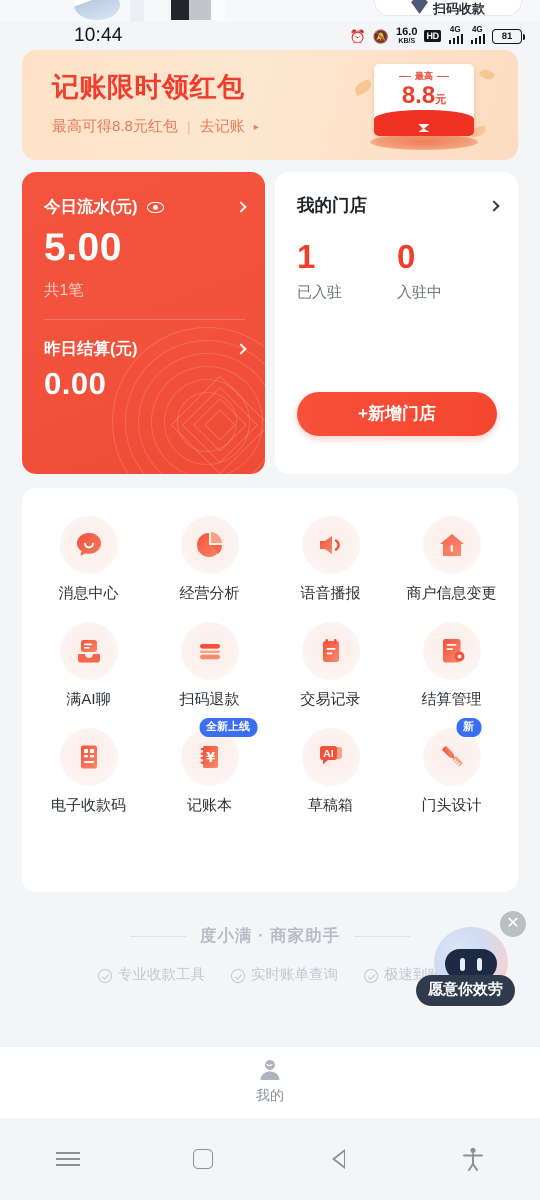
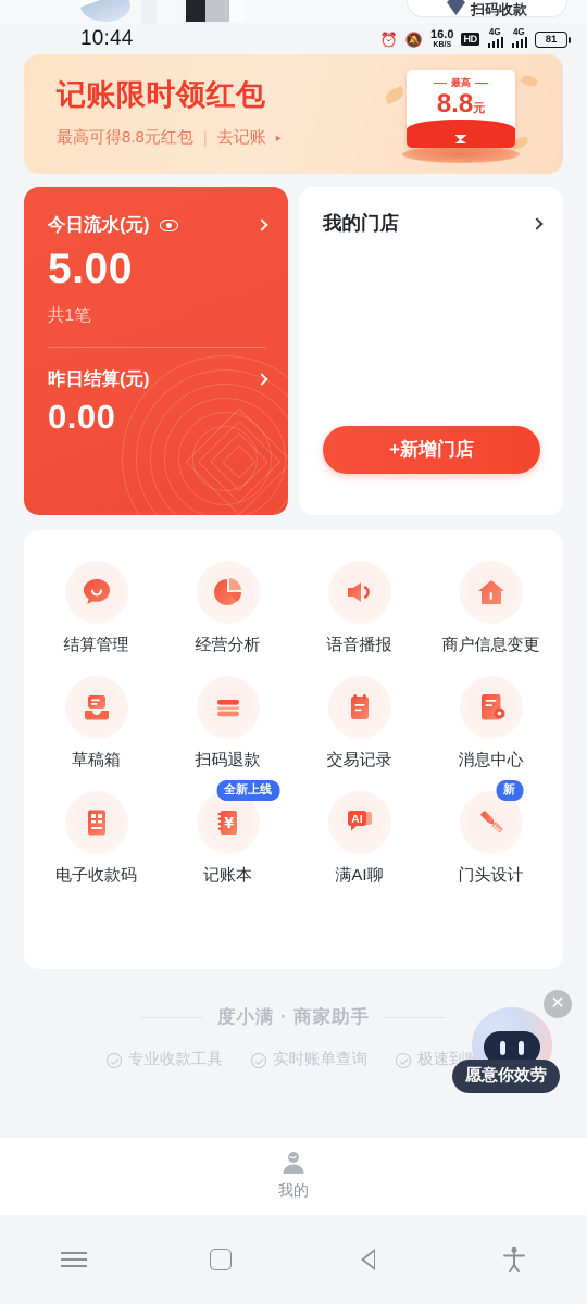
  扫码收款
  10:44
  ⏰
  🔕
  16.0
  HD
  4G
  4G
  81
  记账限时领红包
  最高可得8.8元红包
  |
  去记账
  ▸
  最高
  8.8元
  今日流水(元)
  5.00
  共1笔
  昨日结算(元)
  0.00
  我的门店
- 1
- 已入驻
- 0
- 入驻中
  +新增门店
- 消息中心
+ 结算管理
  经营分析
  语音播报
  商户信息变更
- 满AI聊
+ 草稿箱
  扫码退款
  交易记录
- 结算管理
+ 消息中心
  电子收款码
  全新上线
  ¥
  记账本
  AI
- 草稿箱
+ 满AI聊
  新
  门头设计
  度小满 · 商家助手
  专业收款工具
  实时账单查询
  极速到
  ✕
  愿意你效劳
  我的
